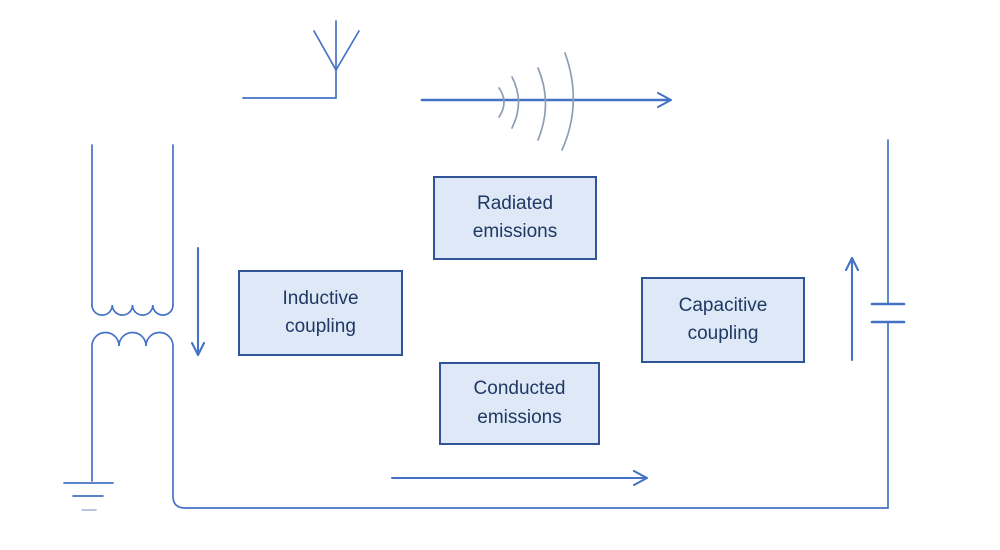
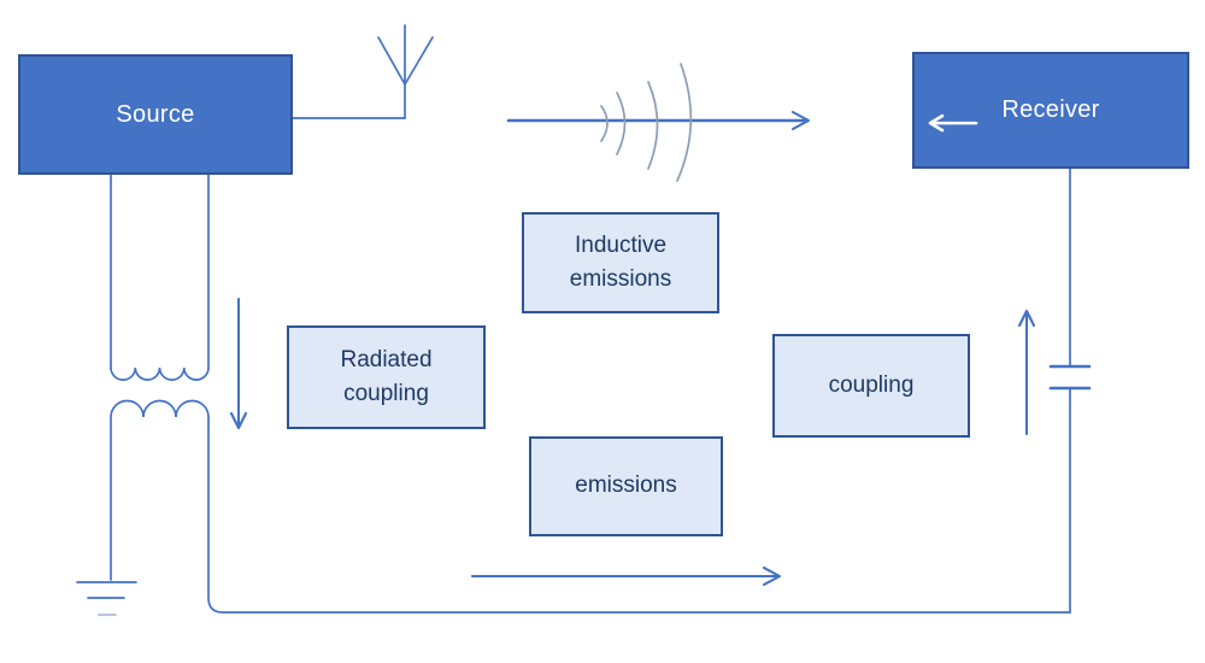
+ Source
+ Receiver
- Radiated
+ Inductive
  emissions
- Inductive
+ Radiated
  coupling
- Capacitive
  coupling
- Conducted
  emissions
